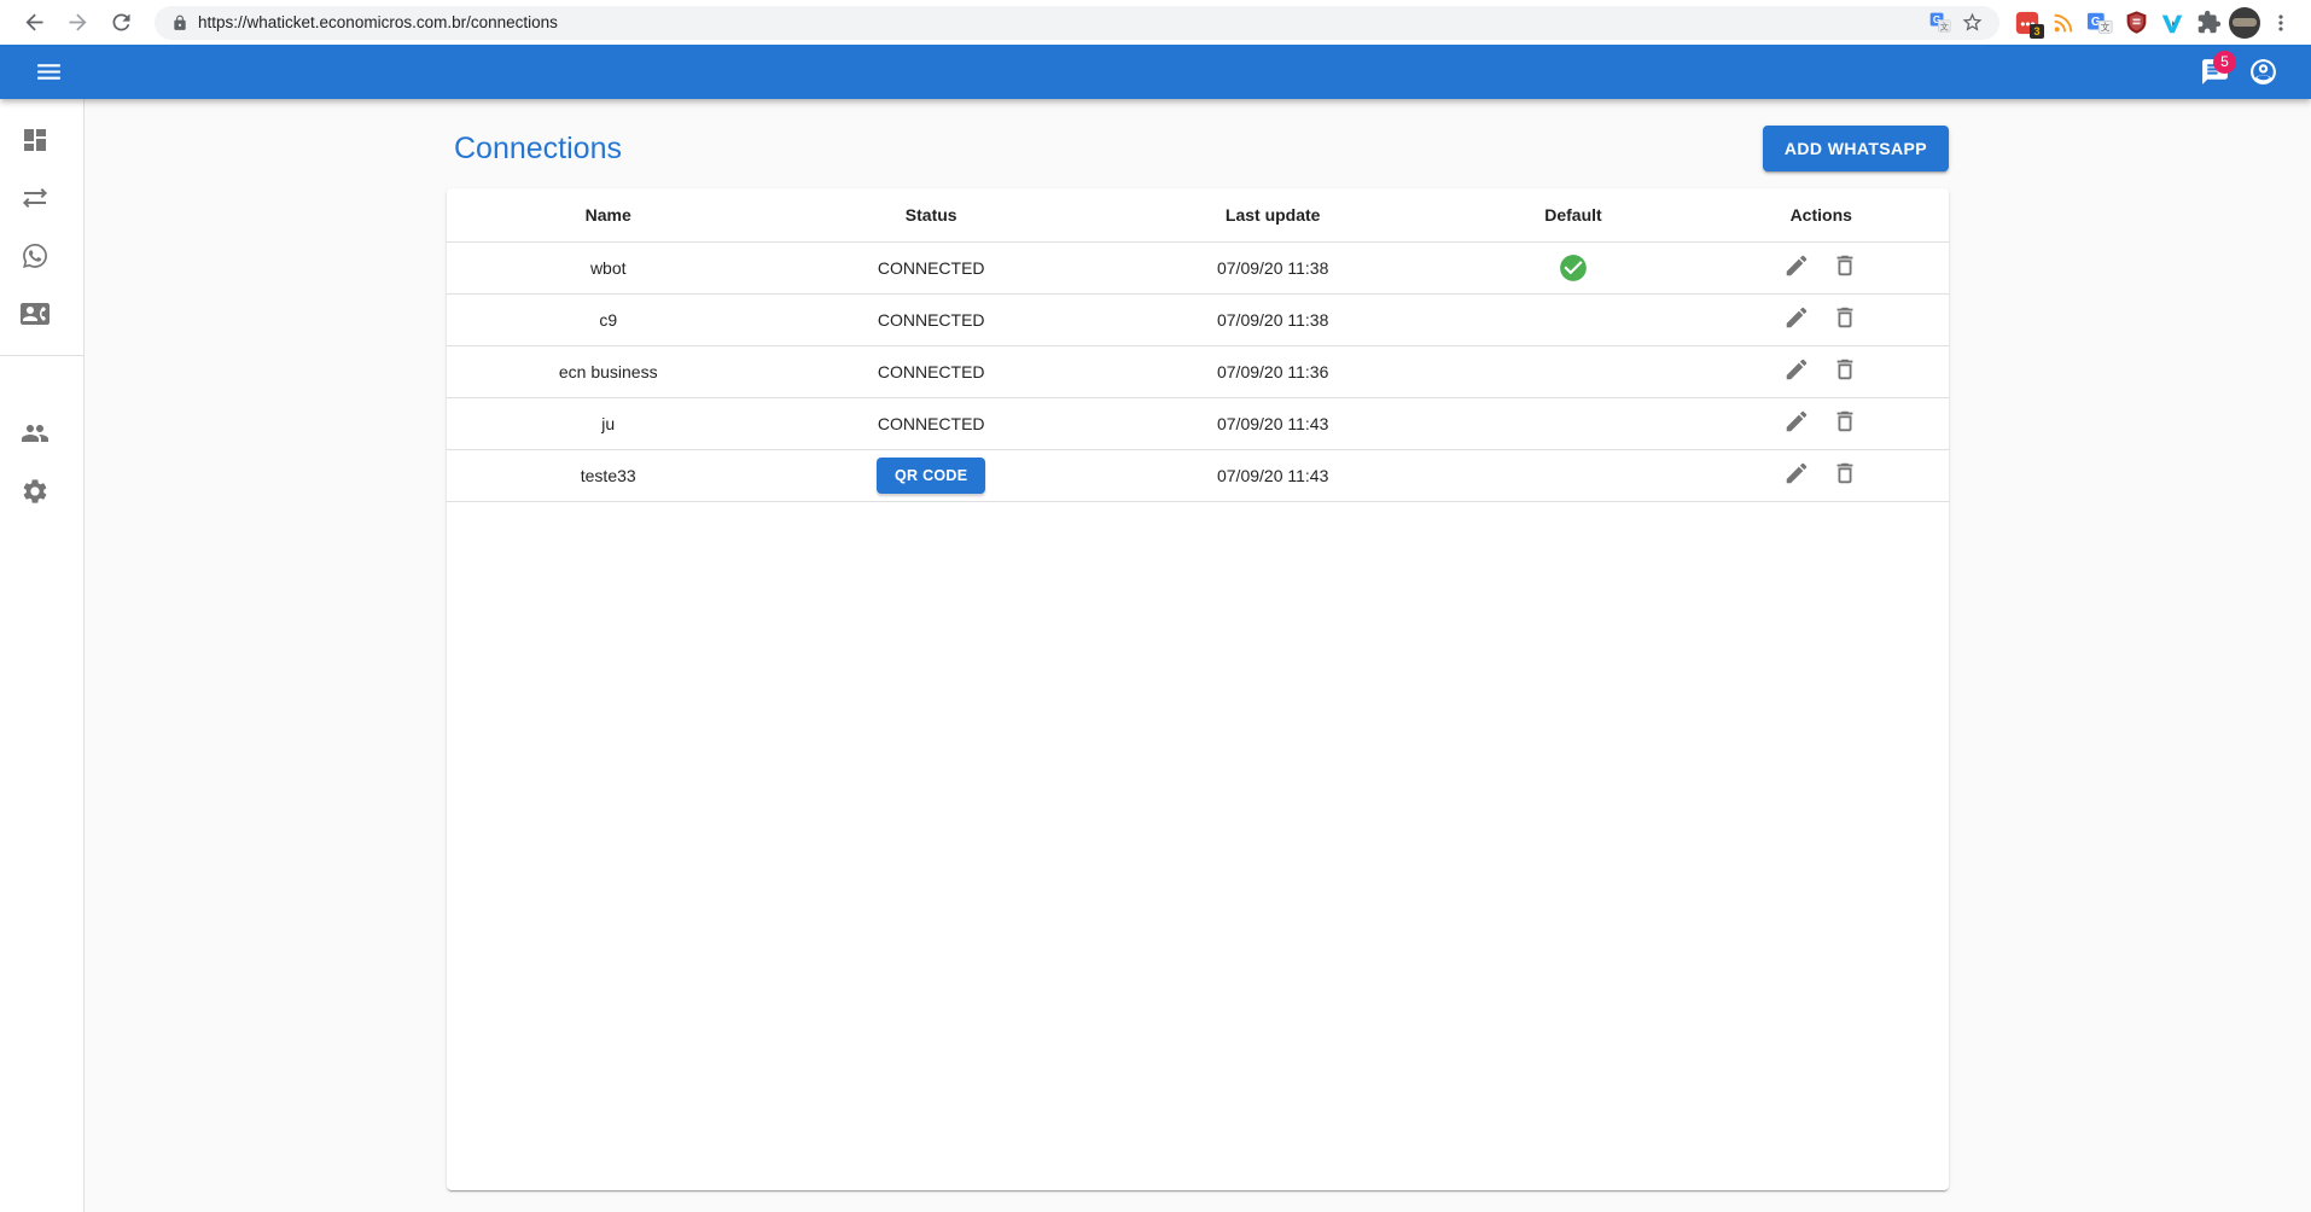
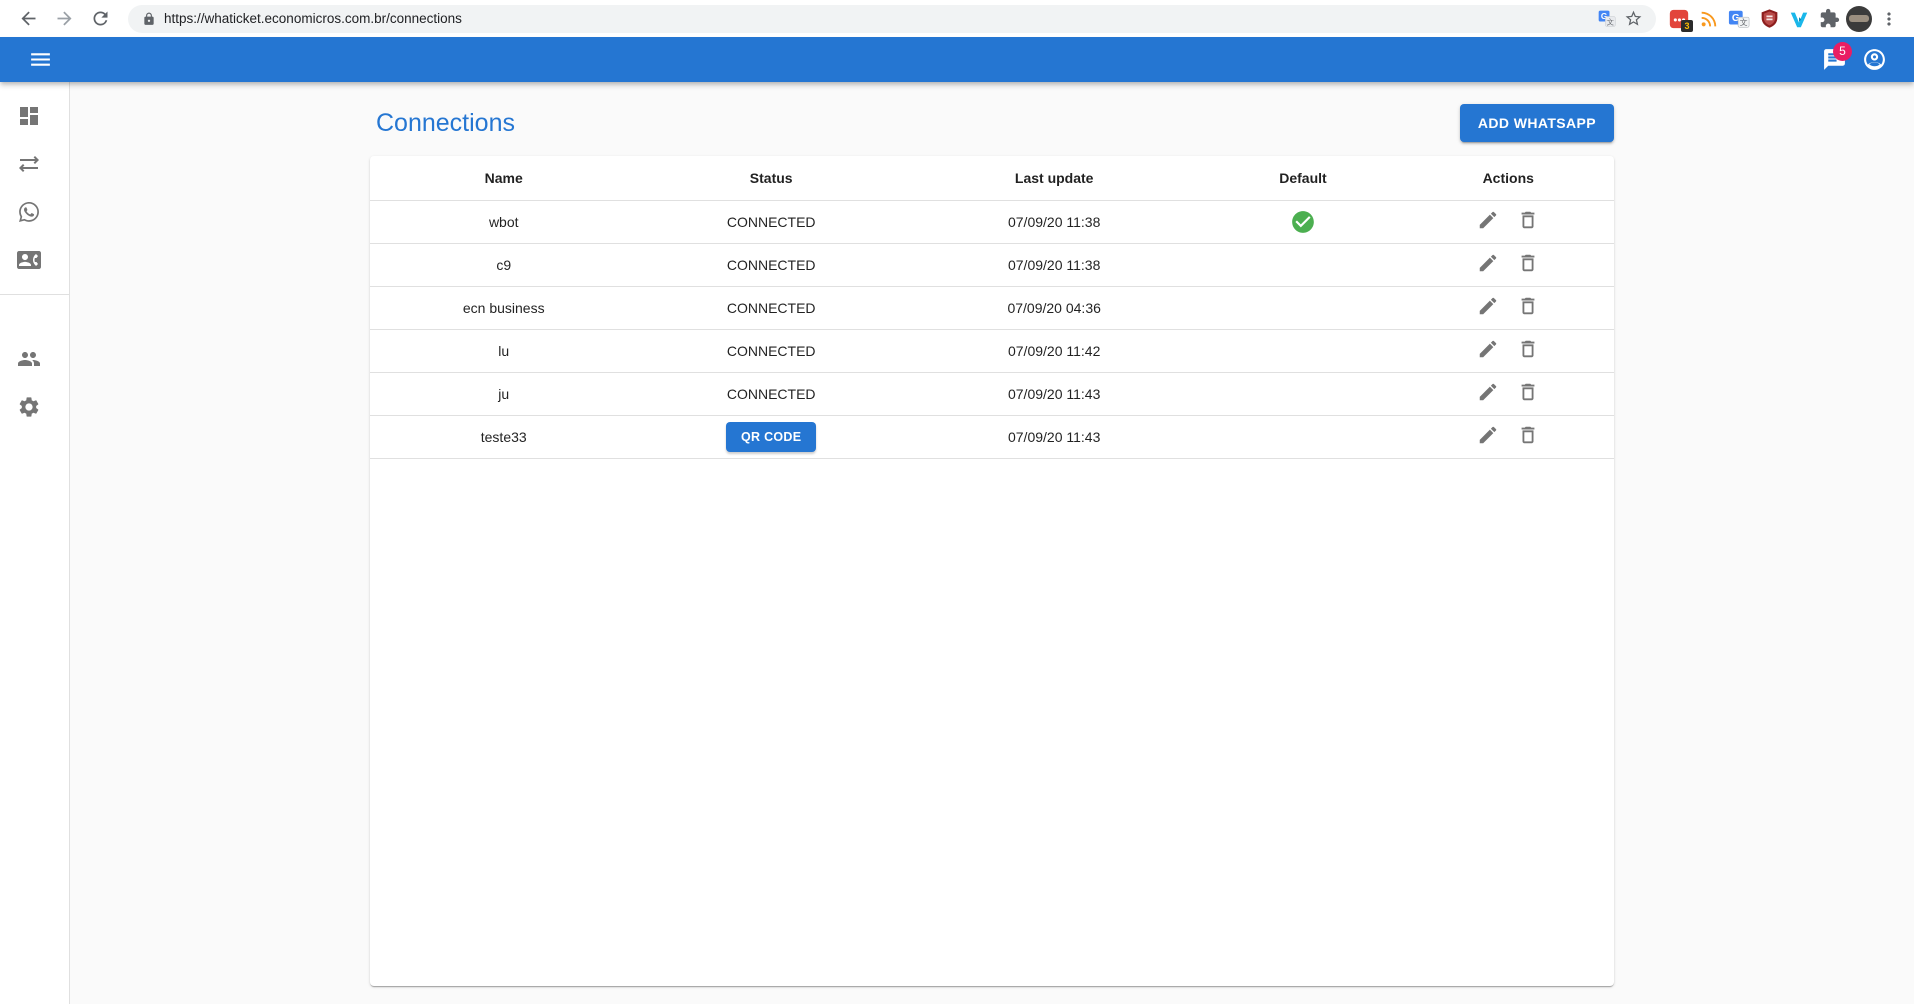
  https://whaticket.economicros.com.br/connections
  G
  文
  3
  G
  文
  5
  Connections
  ADD WHATSAPP
  Name	Status	Last update	Default	Actions
  wbot	CONNECTED	07/09/20 11:38
  c9	CONNECTED	07/09/20 11:38
- ecn business	CONNECTED	07/09/20 11:36
+ ecn business	CONNECTED	07/09/20 04:36
+ lu	CONNECTED	07/09/20 11:42
  ju	CONNECTED	07/09/20 11:43
  teste33	QR CODE	07/09/20 11:43
